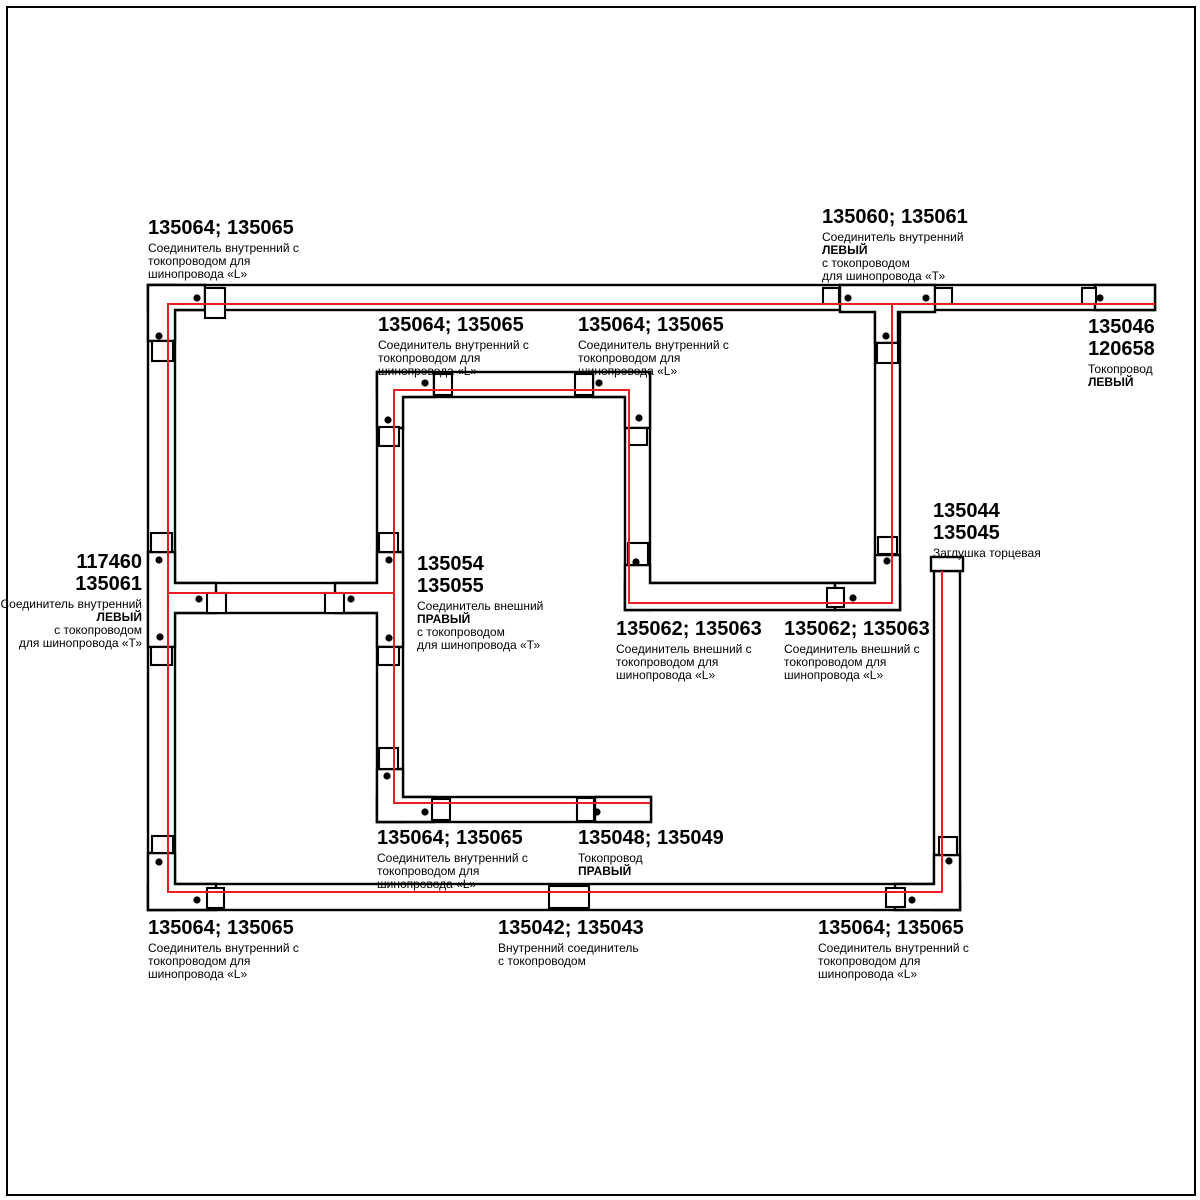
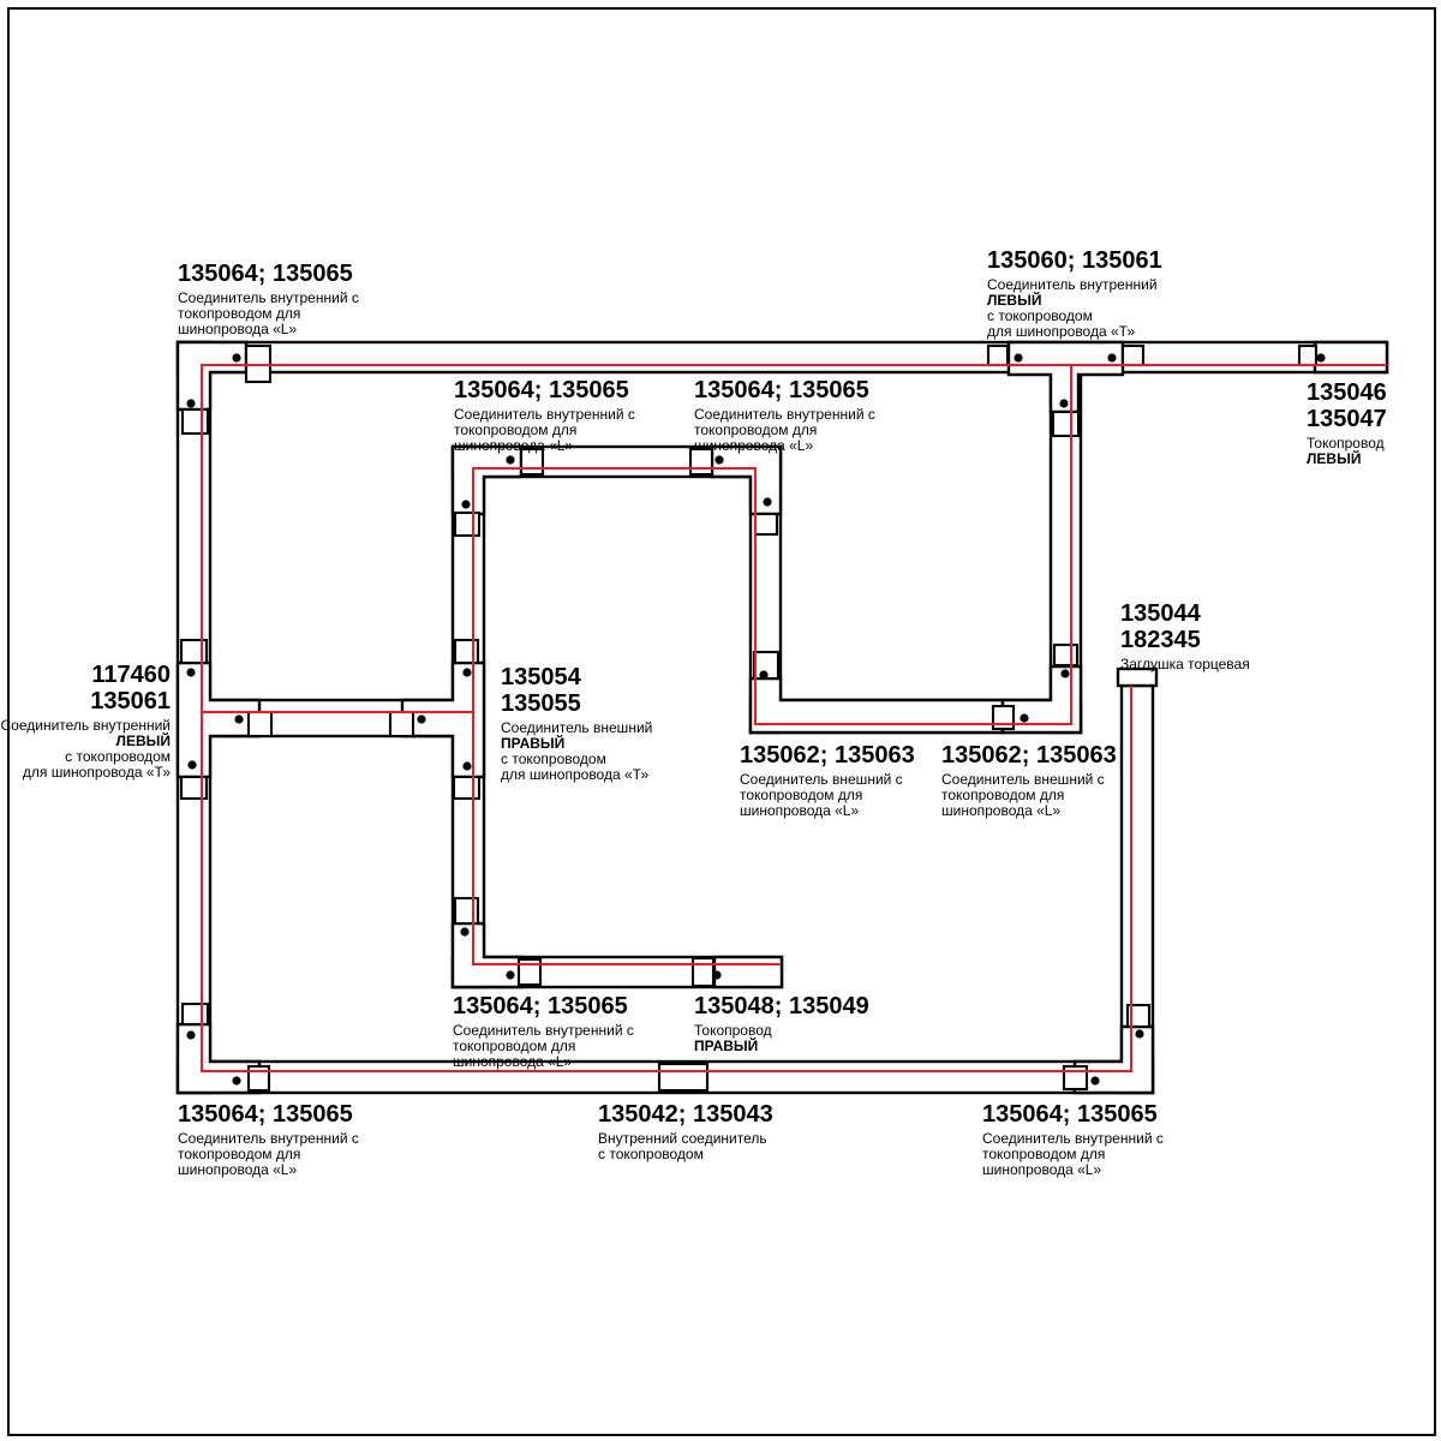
  135064; 135065
  Соединитель внутренний с
  токопроводом для
  шинопровода «L»
  135064; 135065
  Соединитель внутренний с
  токопроводом для
  шинопровода «L»
  135064; 135065
  Соединитель внутренний с
  токопроводом для
  шинопровода «L»
  135060; 135061
  Соединитель внутренний
  ЛЕВЫЙ
  с токопроводом
  для шинопровода «Т»
  135046
- 120658
+ 135047
  Токопровод
  ЛЕВЫЙ
  117460
  135061
  Соединитель внутренний
  ЛЕВЫЙ
  с токопроводом
  для шинопровода «Т»
  135054
  135055
  Соединитель внешний
  ПРАВЫЙ
  с токопроводом
  для шинопровода «Т»
  135062; 135063
  Соединитель внешний с
  токопроводом для
  шинопровода «L»
  135062; 135063
  Соединитель внешний с
  токопроводом для
  шинопровода «L»
  135044
- 135045
+ 182345
  Заглушка торцевая
  135064; 135065
  Соединитель внутренний с
  токопроводом для
  шинопровода «L»
  135048; 135049
  Токопровод
  ПРАВЫЙ
  135064; 135065
  Соединитель внутренний с
  токопроводом для
  шинопровода «L»
  135042; 135043
  Внутренний соединитель
  с токопроводом
  135064; 135065
  Соединитель внутренний с
  токопроводом для
  шинопровода «L»
